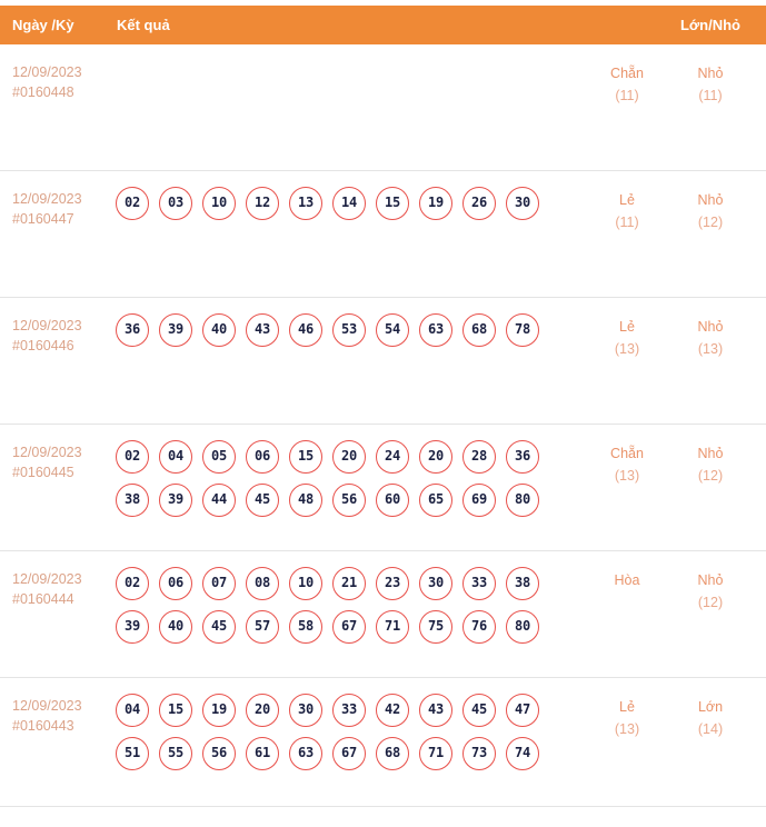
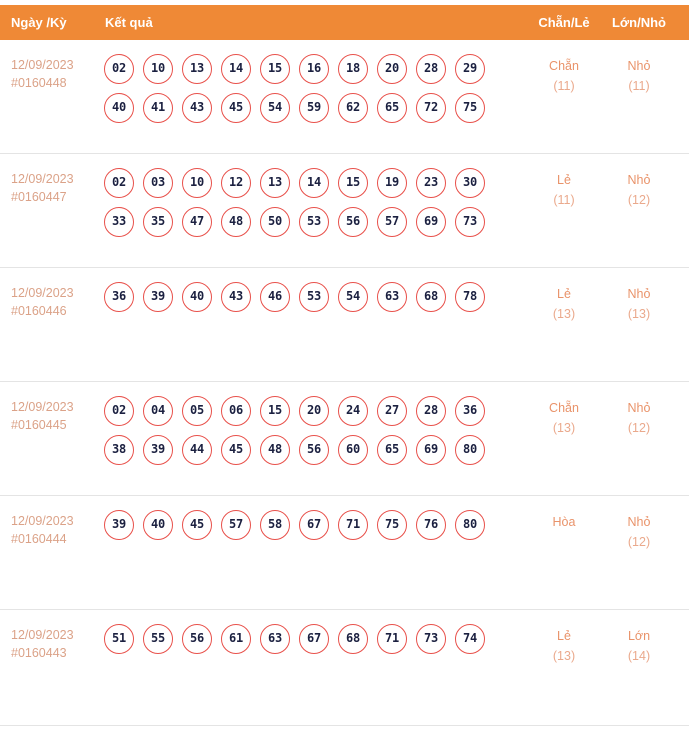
  Ngày /Kỳ
  Kết quả
+ Chẵn/Lẻ
  Lớn/Nhỏ
  12/09/2023
  #0160448
+ 02 10 13 14 15 16 18 20 28 29
+ 40 41 43 45 54 59 62 65 72 75
  Chẵn
  (11)
  Nhỏ
  (11)
  12/09/2023
  #0160447
- 02 03 10 12 13 14 15 19 26 30
+ 02 03 10 12 13 14 15 19 23 30
+ 33 35 47 48 50 53 56 57 69 73
  Lẻ
  (11)
  Nhỏ
  (12)
  12/09/2023
  #0160446
  36 39 40 43 46 53 54 63 68 78
  Lẻ
  (13)
  Nhỏ
  (13)
  12/09/2023
  #0160445
- 02 04 05 06 15 20 24 20 28 36
+ 02 04 05 06 15 20 24 27 28 36
  38 39 44 45 48 56 60 65 69 80
  Chẵn
  (13)
  Nhỏ
  (12)
  12/09/2023
  #0160444
- 02 06 07 08 10 21 23 30 33 38
  39 40 45 57 58 67 71 75 76 80
  Hòa
  Nhỏ
  (12)
  12/09/2023
  #0160443
- 04 15 19 20 30 33 42 43 45 47
  51 55 56 61 63 67 68 71 73 74
  Lẻ
  (13)
  Lớn
  (14)
